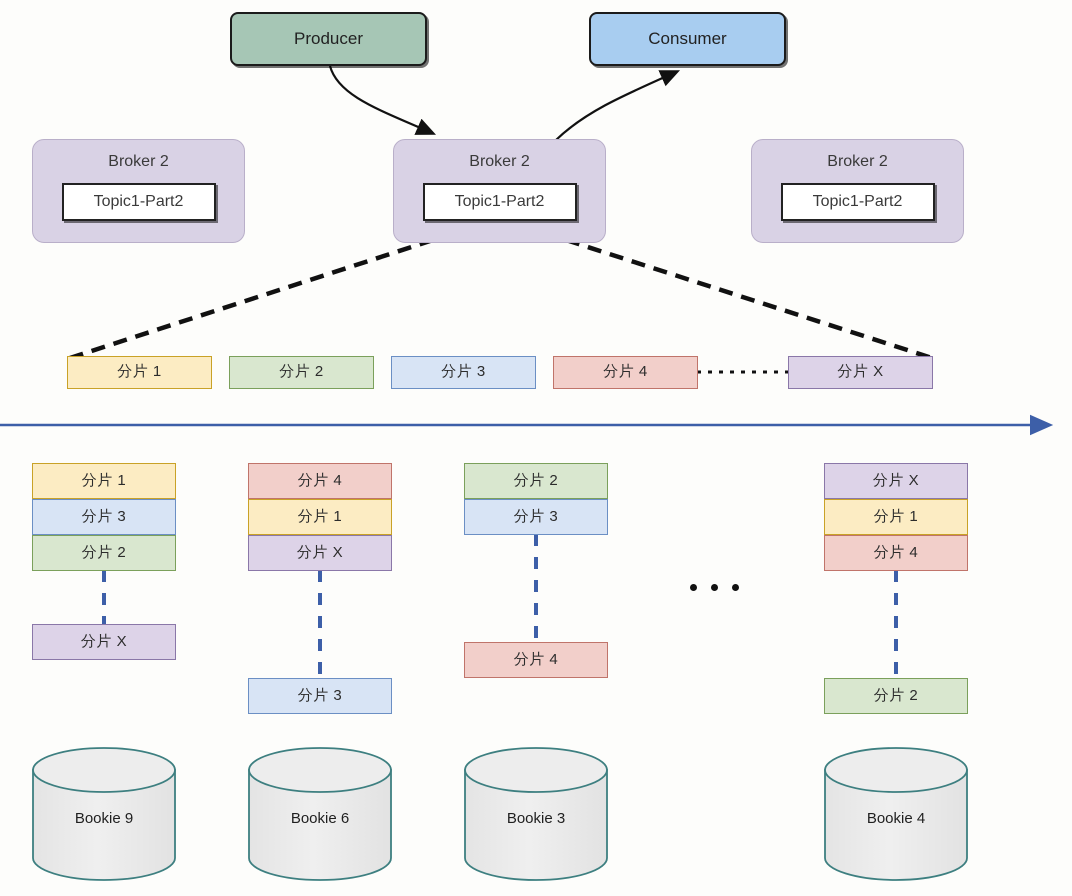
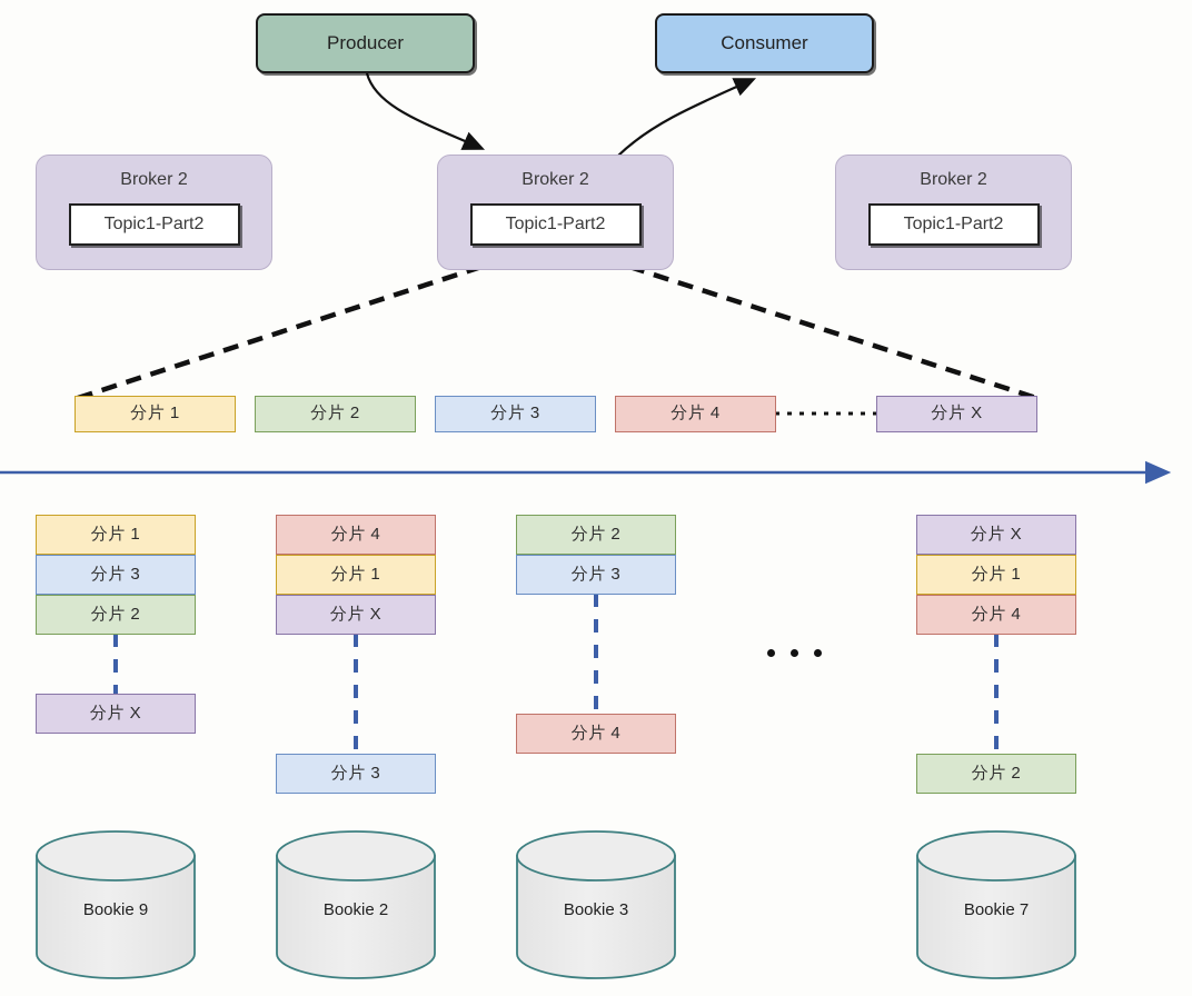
  Producer
  Consumer
  Broker 2
  Topic1-Part2
  Broker 2
  Topic1-Part2
  Broker 2
  Topic1-Part2
  分片 1
  分片 2
  分片 3
  分片 4
  分片 X
  分片 1
  分片 3
  分片 2
  分片 X
  分片 4
  分片 1
  分片 X
  分片 3
  分片 2
  分片 3
  分片 4
  分片 X
  分片 1
  分片 4
  分片 2
  Bookie 9
- Bookie 6
+ Bookie 2
  Bookie 3
- Bookie 4
+ Bookie 7
